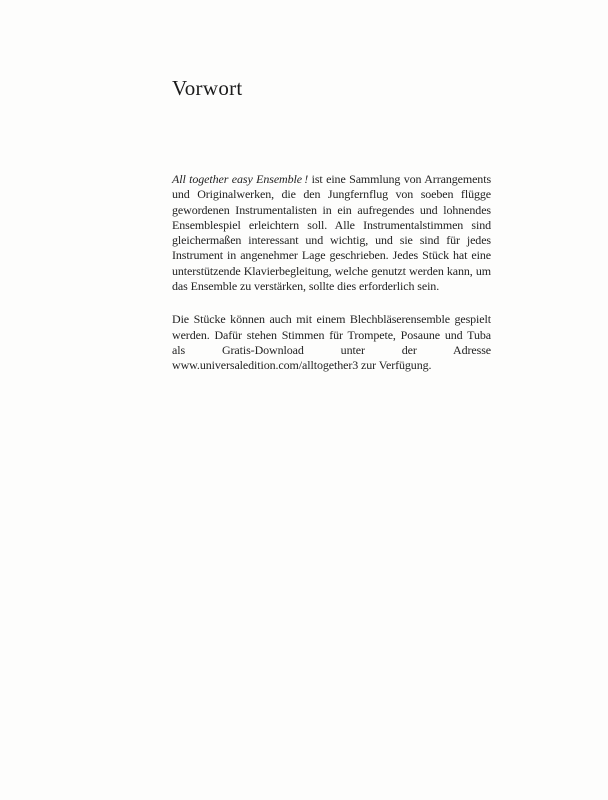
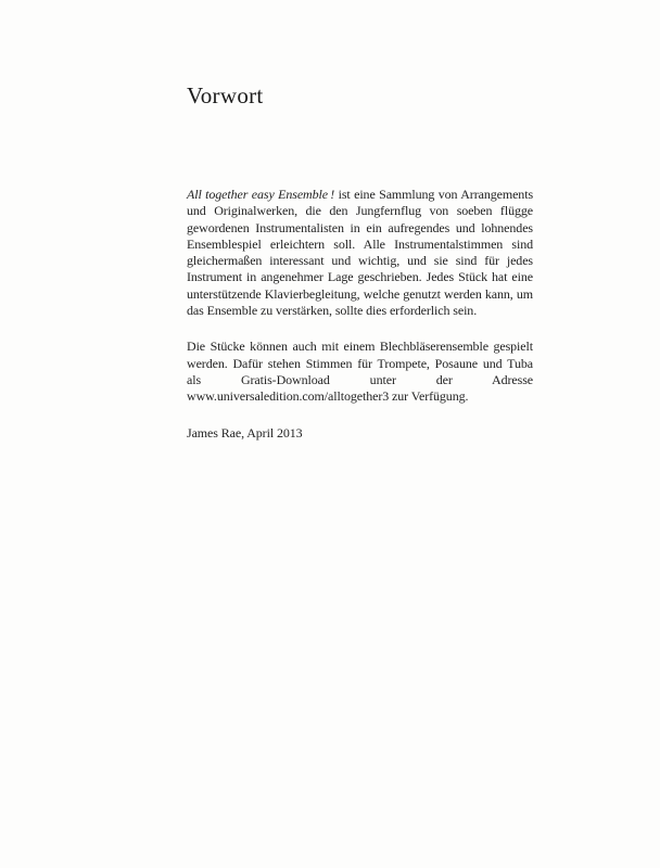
  Vorwort
  All together easy Ensemble ! ist eine Sammlung von Arrangements und Originalwerken, die den Jungfernflug von soeben flügge gewordenen Instrumentalisten in ein aufregendes und lohnendes Ensemblespiel erleichtern soll. Alle Instrumentalstimmen sind gleichermaßen interessant und wichtig, und sie sind für jedes Instrument in angenehmer Lage geschrieben. Jedes Stück hat eine unterstützende Klavierbegleitung, welche genutzt werden kann, um das Ensemble zu verstärken, sollte dies erforderlich sein.
  Die Stücke können auch mit einem Blechbläserensemble gespielt werden. Dafür stehen Stimmen für Trompete, Posaune und Tuba als Gratis-Download unter der Adresse www.universaledition.com/alltogether3 zur Verfügung.
+ James Rae, April 2013
